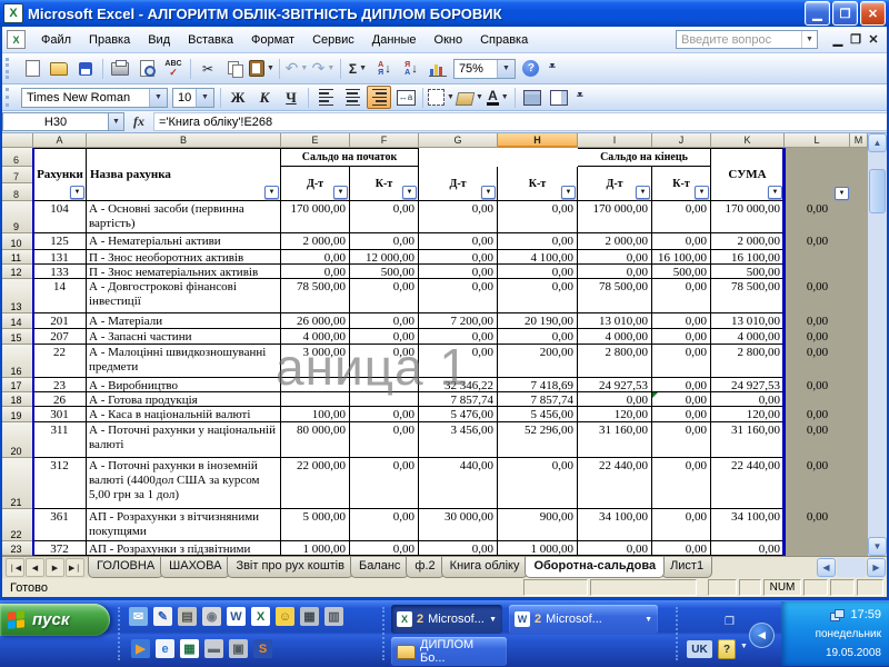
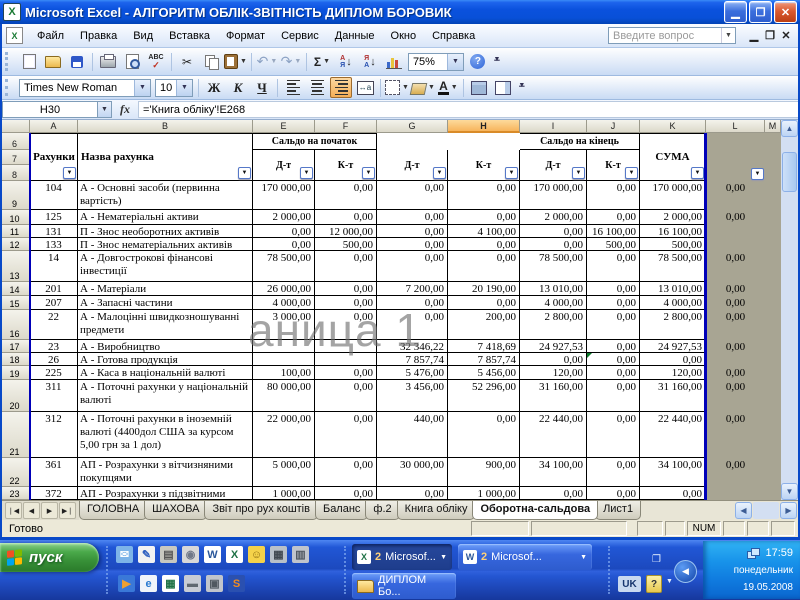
  X
  Microsoft Excel - АЛГОРИТМ ОБЛІК-ЗВІТНІСТЬ ДИПЛОМ БОРОВИК
  ▁
  ❐
  ✕
  X
  Файл
  Правка
  Вид
  Вставка
  Формат
  Сервис
  Данные
  Окно
  Справка
  Введите вопрос
  ▁
  ❐
  ✕
  ✓
  ✂
  ↶
  ↷
  Σ
  ↓
  ↓
  75%
  ?
  Times New Roman
  10
  Ж
  К
  Ч
  ↔a
  A
  H30
  fx
  ='Книга обліку'!E268
  A
  B
  E
  F
  G
  H
  I
  J
  K
  L
  M
  6
  7
  8
  Рахунки
  Назва рахунка
  Сальдо на початок
  Сальдо на кінець
  СУМА
  Д-т
  К-т
  Д-т
  К-т
  Д-т
  К-т
  9
  104
  А - Основні засоби (первинна вартість)
  170 000,00
  0,00
  0,00
  0,00
  170 000,00
  0,00
  170 000,00
  0,00
  10
  125
  А - Нематеріальні активи
  2 000,00
  0,00
  0,00
  0,00
  2 000,00
  0,00
  2 000,00
  0,00
  11
  131
  П - Знос необоротних активів
  0,00
  12 000,00
  0,00
  4 100,00
  0,00
  16 100,00
  16 100,00
  12
  133
  П - Знос нематеріальних активів
  0,00
  500,00
  0,00
  0,00
  0,00
  500,00
  500,00
  13
  14
  А - Довгострокові фінансові інвестиції
  78 500,00
  0,00
  0,00
  0,00
  78 500,00
  0,00
  78 500,00
  0,00
  14
  201
  А - Матеріали
  26 000,00
  0,00
  7 200,00
  20 190,00
  13 010,00
  0,00
  13 010,00
  0,00
  15
  207
  А - Запасні частини
  4 000,00
  0,00
  0,00
  0,00
  4 000,00
  0,00
  4 000,00
  0,00
  16
  22
  А - Малоцінні швидкозношуванні предмети
  3 000,00
  0,00
  0,00
  200,00
  2 800,00
  0,00
  2 800,00
  0,00
  17
  23
  А - Виробництво
  32 346,22
  7 418,69
  24 927,53
  0,00
  24 927,53
  0,00
  18
  26
  А - Готова продукція
  7 857,74
  7 857,74
  0,00
  0,00
  0,00
  19
- 301
+ 225
  А - Каса в національній валюті
  100,00
  0,00
  5 476,00
  5 456,00
  120,00
  0,00
  120,00
  0,00
  20
  311
  А - Поточні рахунки у національній валюті
  80 000,00
  0,00
  3 456,00
  52 296,00
  31 160,00
  0,00
  31 160,00
  0,00
  21
  312
  А - Поточні рахунки в іноземній валюті (4400дол США за курсом 5,00 грн за 1 дол)
  22 000,00
  0,00
  440,00
  0,00
  22 440,00
  0,00
  22 440,00
  0,00
  22
  361
  АП - Розрахунки з вітчизняними покупцями
  5 000,00
  0,00
  30 000,00
  900,00
  34 100,00
  0,00
  34 100,00
  0,00
  23
  372
  АП - Розрахунки з підзвітними
  1 000,00
  0,00
  0,00
  1 000,00
  0,00
  0,00
  0,00
  аница 1
  ▲
  ▼
  ГОЛОВНА
  ШАХОВА
  Звіт про рух коштів
  Баланс
  ф.2
  Книга обліку
  Оборотна-сальдова
  Лист1
  ◀
  ▶
  Готово
  NUM
  пуск
  ✉
  ✎
  ▤
  ◉
  W
  X
  ☺
  ▦
  ▥
  ▶
  e
  ▦
  ▬
  ▣
  S
  X
  2
  Microsof...
  W
  2
  Microsof...
  ДИПЛОМ Бо...
  UK
  ?
  ❐
  ◀
  17:59
  понедельник
  19.05.2008
